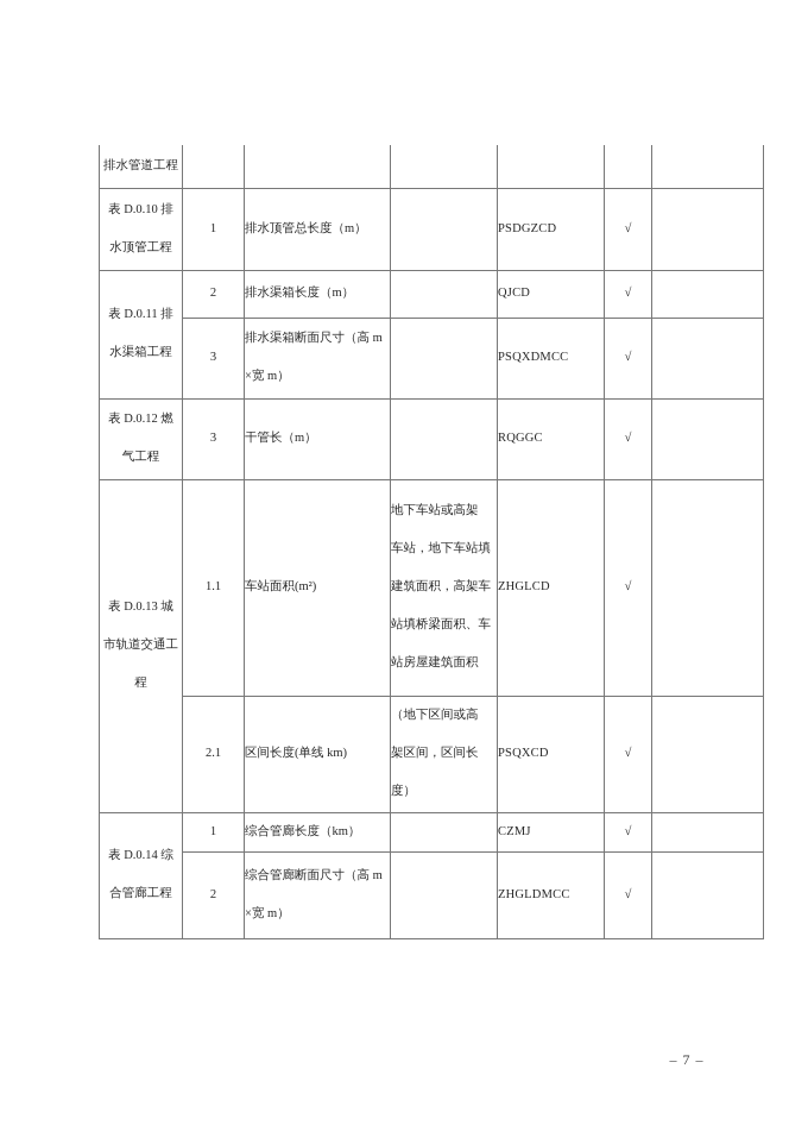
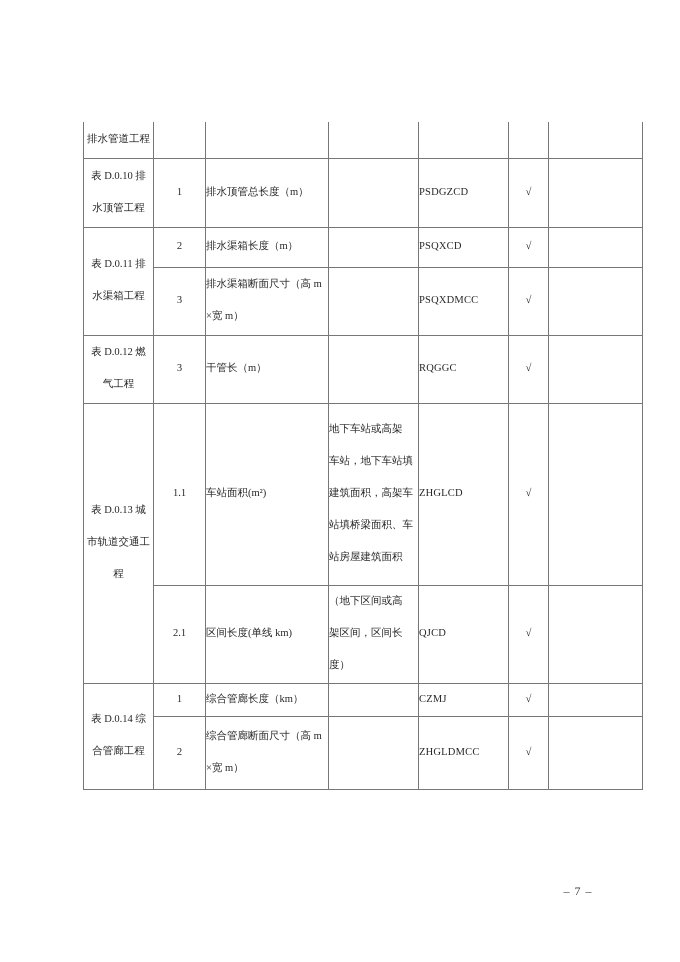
  排水管道工程
  表 D.0.10 排 水顶管工程	1	排水顶管总长度（m）		PSDGZCD	√
- 表 D.0.11 排 水渠箱工程	2	排水渠箱长度（m）		QJCD	√
+ 表 D.0.11 排 水渠箱工程	2	排水渠箱长度（m）		PSQXCD	√
  3	排水渠箱断面尺寸（高 m ×宽 m）		PSQXDMCC	√
  表 D.0.12 燃 气工程	3	干管长（m）		RQGGC	√
  表 D.0.13 城 市轨道交通工 程	1.1	车站面积(m²)	地下车站或高架 车站，地下车站填 建筑面积，高架车 站填桥梁面积、车 站房屋建筑面积	ZHGLCD	√
- 2.1	区间长度(单线 km)	（地下区间或高 架区间，区间长 度）	PSQXCD	√
+ 2.1	区间长度(单线 km)	（地下区间或高 架区间，区间长 度）	QJCD	√
  表 D.0.14 综 合管廊工程	1	综合管廊长度（km）		CZMJ	√
  2	综合管廊断面尺寸（高 m ×宽 m）		ZHGLDMCC	√
  – 7 –
